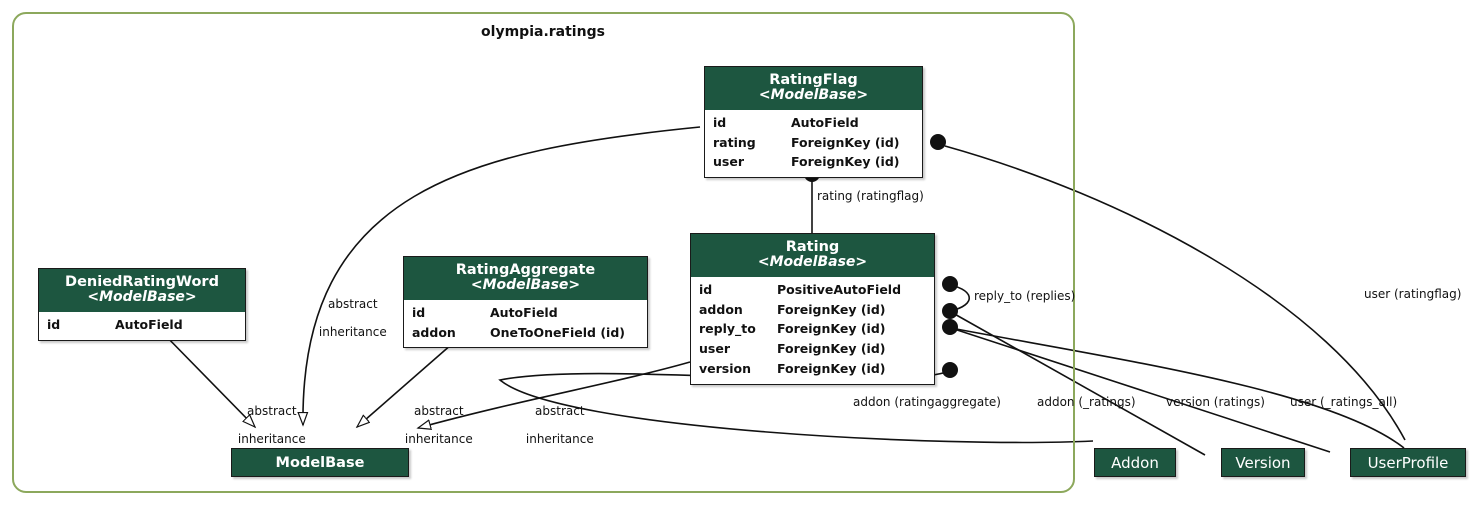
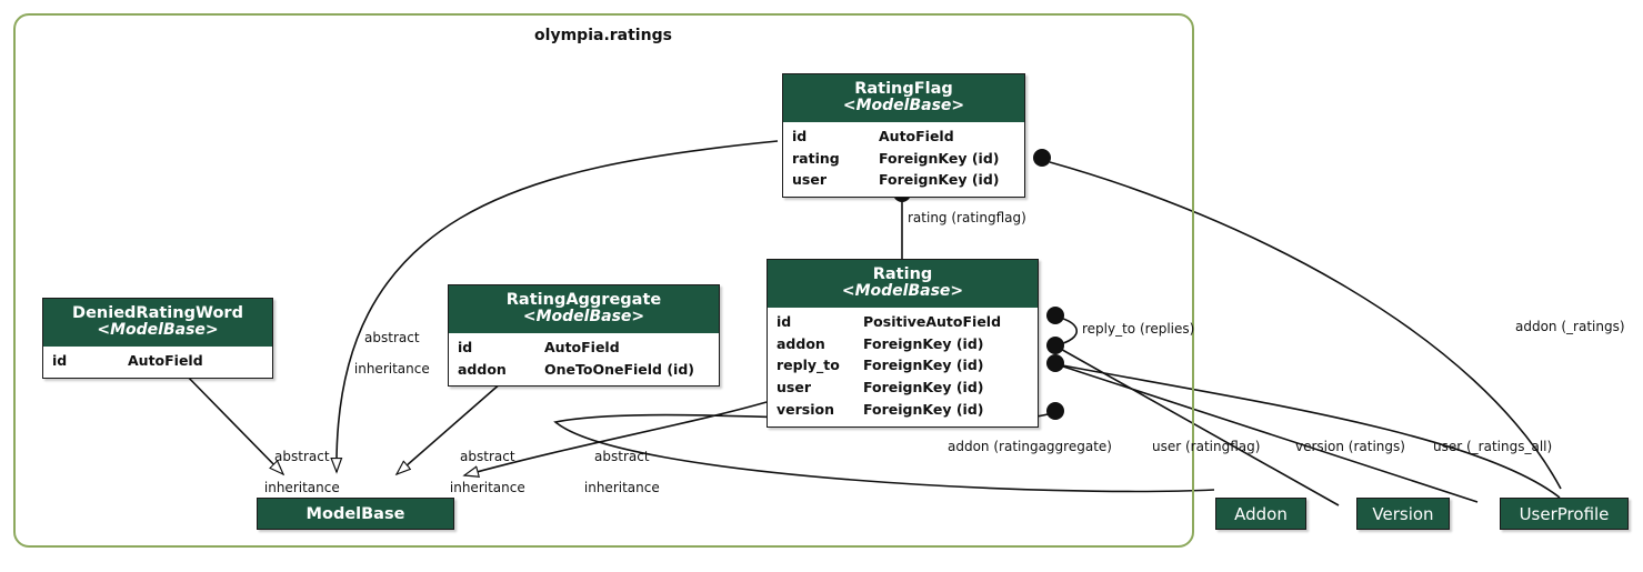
  olympia.ratings
  RatingFlag
  <ModelBase>
  id
  AutoField
  rating
  ForeignKey (id)
  user
  ForeignKey (id)
  Rating
  <ModelBase>
  id
  PositiveAutoField
  addon
  ForeignKey (id)
  reply_to
  ForeignKey (id)
  user
  ForeignKey (id)
  version
  ForeignKey (id)
  RatingAggregate
  <ModelBase>
  id
  AutoField
  addon
  OneToOneField (id)
  DeniedRatingWord
  <ModelBase>
  id
  AutoField
  ModelBase
  Addon
  Version
  UserProfile
  rating (ratingflag)
  reply_to (replies)
- user (ratingflag)
+ addon (_ratings)
  addon (ratingaggregate)
- addon (_ratings)
+ user (ratingflag)
  version (ratings)
  user (_ratings_all)
  abstract
  inheritance
  abstract
  inheritance
  abstract
  inheritance
  abstract
  inheritance
